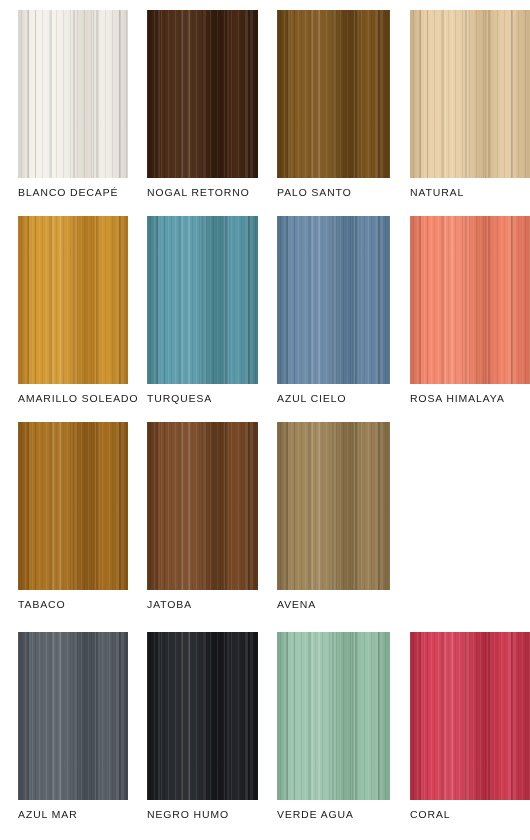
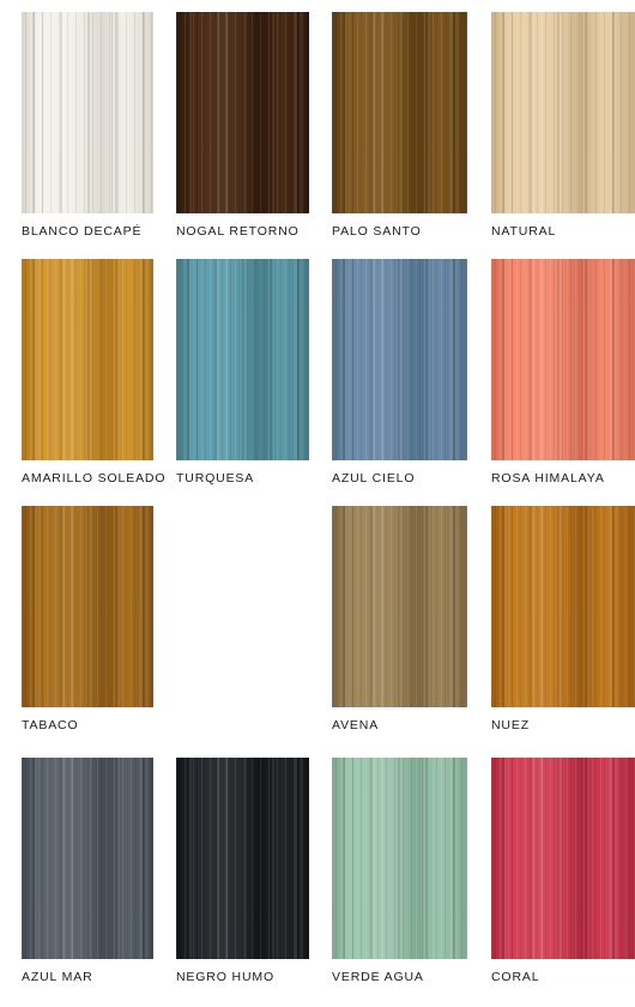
  BLANCO DECAPÉ
  NOGAL RETORNO
  PALO SANTO
  NATURAL
  AMARILLO SOLEADO
  TURQUESA
  AZUL CIELO
  ROSA HIMALAYA
  TABACO
- JATOBA
  AVENA
+ NUEZ
  AZUL MAR
  NEGRO HUMO
  VERDE AGUA
  CORAL
